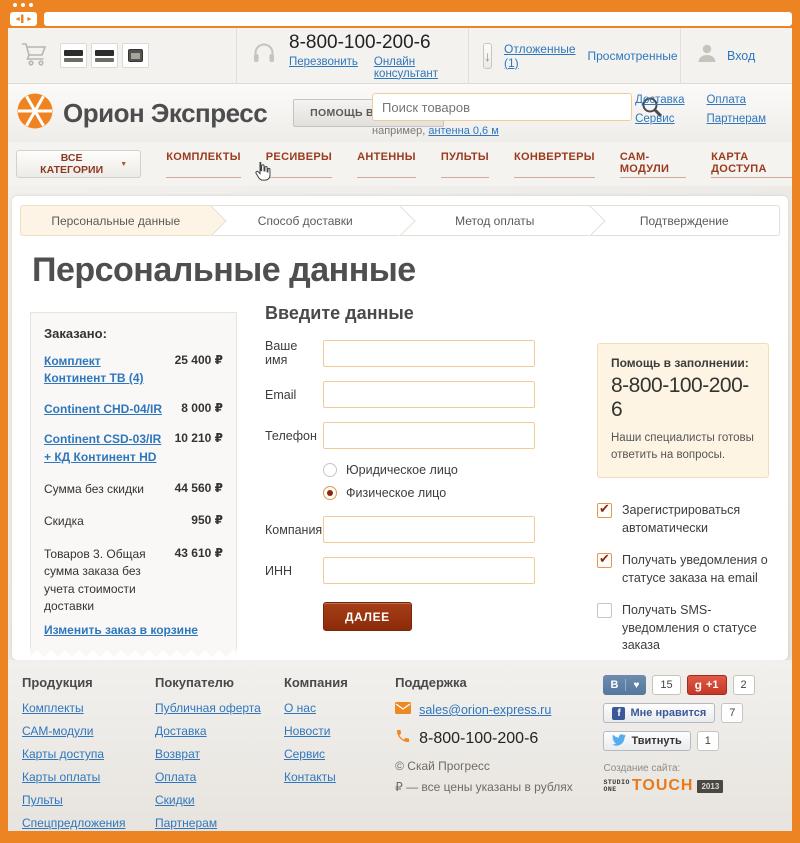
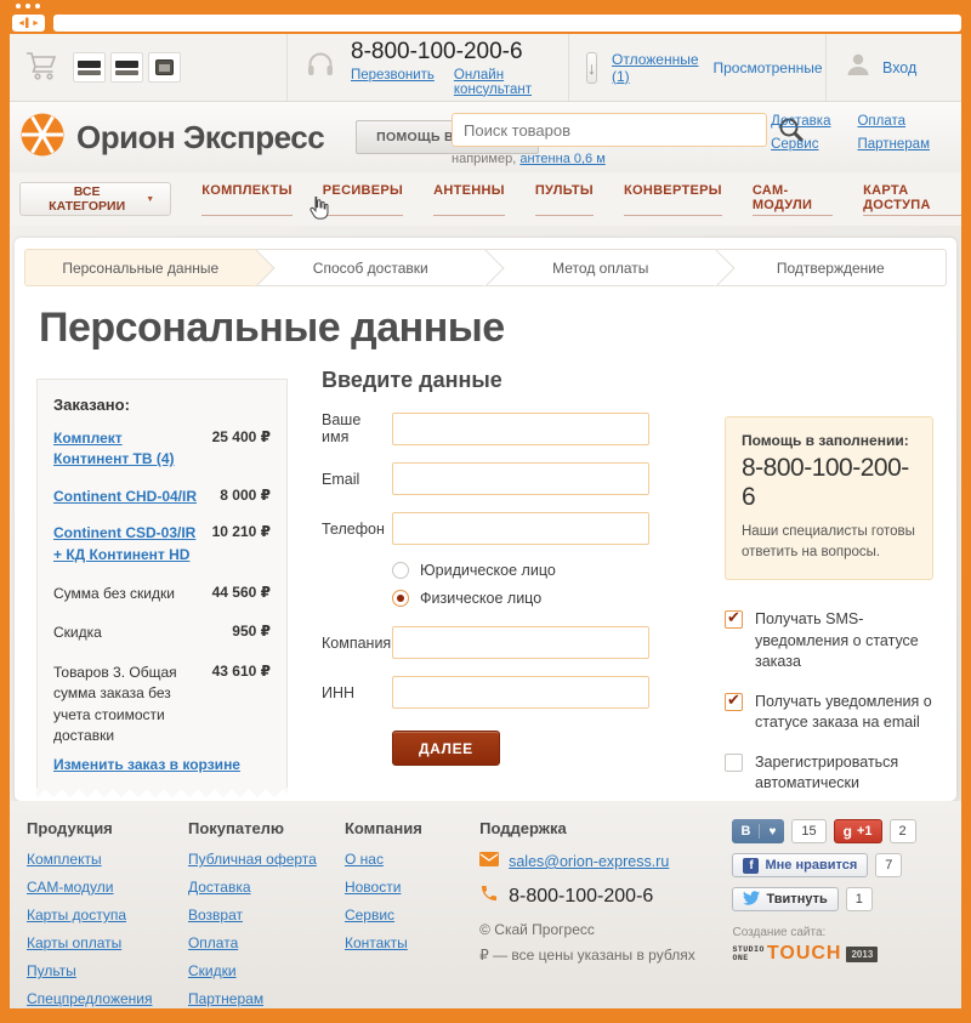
  8-800-100-200-6
  Перезвонить
  Онлайн консультант
  ↓
  Отложенные (1)
  Просмотренные
  Вход
  Орион Экспресс
  Поиск товаров
  например, антенна 0,6 м
  Доставка
  Оплата
  Сервис
  Партнерам
  ВСЕ КАТЕГОРИИ
  КОМПЛЕКТЫ
  РЕСИВЕРЫ
  АНТЕННЫ
  ПУЛЬТЫ
  КОНВЕРТЕРЫ
  САМ-МОДУЛИ
  КАРТА ДОСТУПА
  Персональные данные
  Способ доставки
  Метод оплаты
  Подтверждение
  Персональные данные
  Заказано:
  Комплект Континент ТВ (4)
  25 400 ₽
  Continent CHD-04/IR
  8 000 ₽
  Continent CSD-03/IR + КД Континент HD
  10 210 ₽
  Сумма без скидки
  44 560 ₽
  Скидка
  950 ₽
  Товаров 3. Общая сумма заказа без учета стоимости доставки
  43 610 ₽
  Изменить заказ в корзине
  Введите данные
  Ваше имя
  Email
  Телефон
  Юридическое лицо
  Физическое лицо
  Компания
  ИНН
  ДАЛЕЕ
  Помощь в заполнении:
  8-800-100-200-6
  Наши специалисты готовы ответить на вопросы.
- Зарегистрироваться автоматически
+ Получать SMS-уведомления о статусе заказа
  Получать уведомления о статусе заказа на email
- Получать SMS-уведомления о статусе заказа
+ Зарегистрироваться автоматически
  Продукция
  Комплекты
  САМ-модули
  Карты доступа
  Карты оплаты
  Пульты
  Спецпредложения
  Покупателю
  Публичная оферта
  Доставка
  Возврат
  Оплата
  Скидки
  Партнерам
  Компания
  О нас
  Новости
  Сервис
  Контакты
  Поддержка
  sales@orion-express.ru
  8-800-100-200-6
  © Скай Прогресс
  ₽ — все цены указаны в рублях
  В
  ♥
  15
  g
  +1
  2
  f
  Мне нравится
  7
  Твитнуть
  1
  Создание сайта:
  TOUCH
  2013
